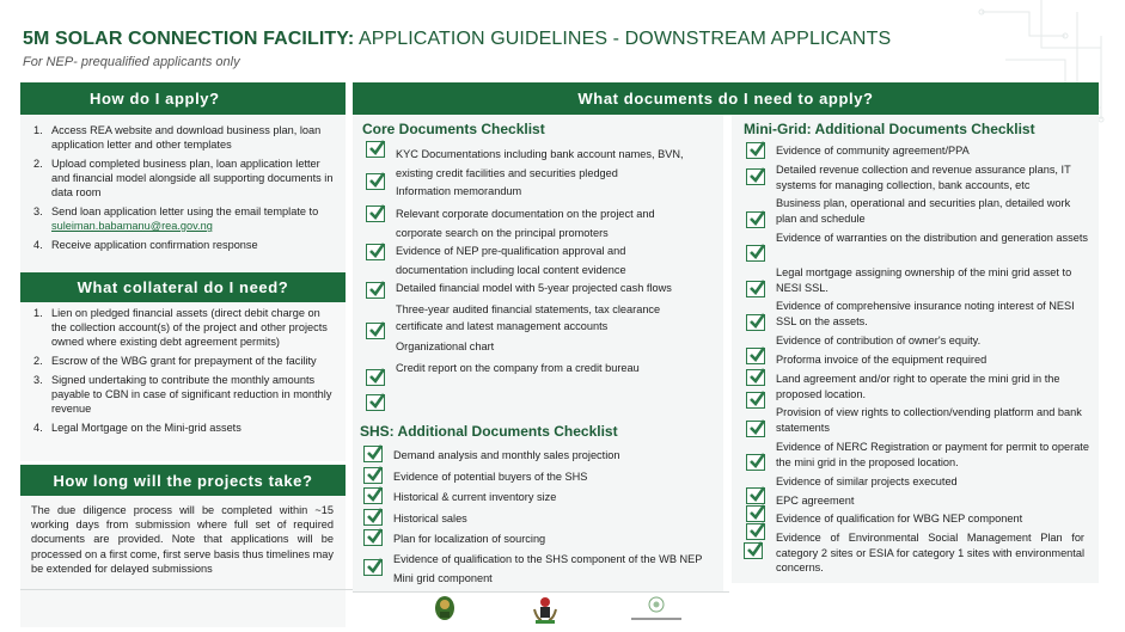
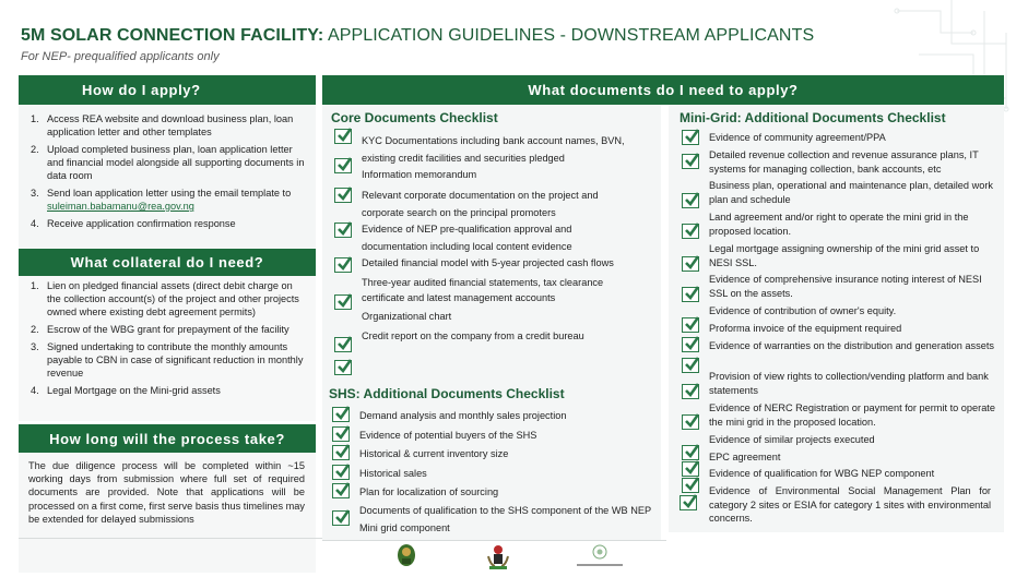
  5M SOLAR CONNECTION FACILITY: APPLICATION GUIDELINES - DOWNSTREAM APPLICANTS
  For NEP- prequalified applicants only
  How do I apply?
  1.
  Access REA website and download business plan, loan application letter and other templates
  2.
  Upload completed business plan, loan application letter and financial model alongside all supporting documents in data room
  3.
  Send loan application letter using the email template to suleiman.babamanu@rea.gov.ng
  4.
  Receive application confirmation response
  What collateral do I need?
  1.
  Lien on pledged financial assets (direct debit charge on the collection account(s) of the project and other projects owned where existing debt agreement permits)
  2.
  Escrow of the WBG grant for prepayment of the facility
  3.
  Signed undertaking to contribute the monthly amounts payable to CBN in case of significant reduction in monthly revenue
  4.
  Legal Mortgage on the Mini-grid assets
- How long will the projects take?
+ How long will the process take?
  The due diligence process will be completed within ~15 working days from submission where full set of required documents are provided. Note that applications will be processed on a first come, first serve basis thus timelines may be extended for delayed submissions
  What documents do I need to apply?
  Core Documents Checklist
  KYC Documentations including bank account names, BVN, existing credit facilities and securities pledged
  Information memorandum
  Relevant corporate documentation on the project and corporate search on the principal promoters
  Evidence of NEP pre-qualification approval and documentation including local content evidence
  Detailed financial model with 5-year projected cash flows
  Three-year audited financial statements, tax clearance certificate and latest management accounts
  Organizational chart
  Credit report on the company from a credit bureau
  SHS: Additional Documents Checklist
  Demand analysis and monthly sales projection
  Evidence of potential buyers of the SHS
  Historical & current inventory size
  Historical sales
  Plan for localization of sourcing
- Evidence of qualification to the SHS component of the WB NEP Mini grid component
+ Documents of qualification to the SHS component of the WB NEP Mini grid component
  Mini-Grid: Additional Documents Checklist
  Evidence of community agreement/PPA
  Detailed revenue collection and revenue assurance plans, IT systems for managing collection, bank accounts, etc
- Business plan, operational and securities plan, detailed work plan and schedule
+ Business plan, operational and maintenance plan, detailed work plan and schedule
- Evidence of warranties on the distribution and generation assets
+ Land agreement and/or right to operate the mini grid in the proposed location.
  Legal mortgage assigning ownership of the mini grid asset to NESI SSL.
  Evidence of comprehensive insurance noting interest of NESI SSL on the assets.
  Evidence of contribution of owner's equity.
  Proforma invoice of the equipment required
- Land agreement and/or right to operate the mini grid in the proposed location.
+ Evidence of warranties on the distribution and generation assets
  Provision of view rights to collection/vending platform and bank statements
  Evidence of NERC Registration or payment for permit to operate the mini grid in the proposed location.
  Evidence of similar projects executed
  EPC agreement
  Evidence of qualification for WBG NEP component
  Evidence of Environmental Social Management Plan for category 2 sites or ESIA for category 1 sites with environmental concerns.
